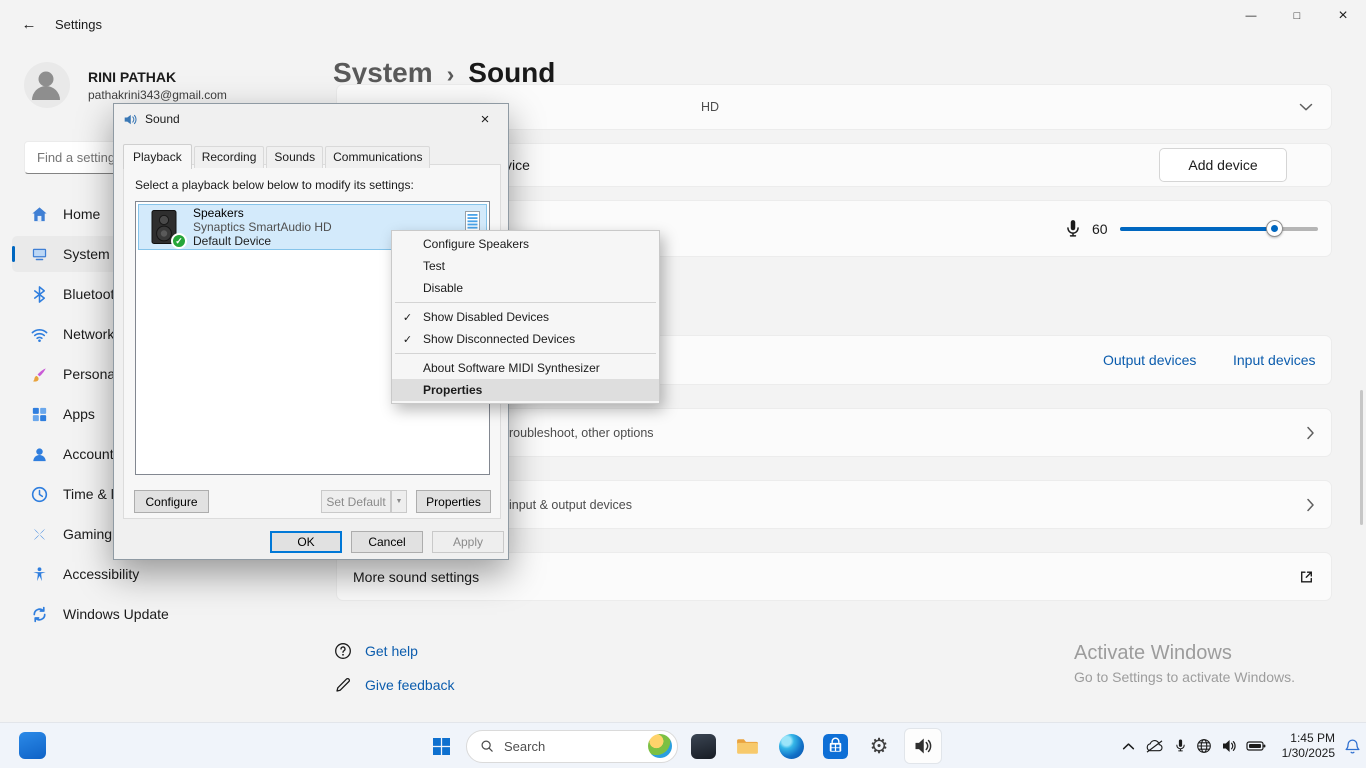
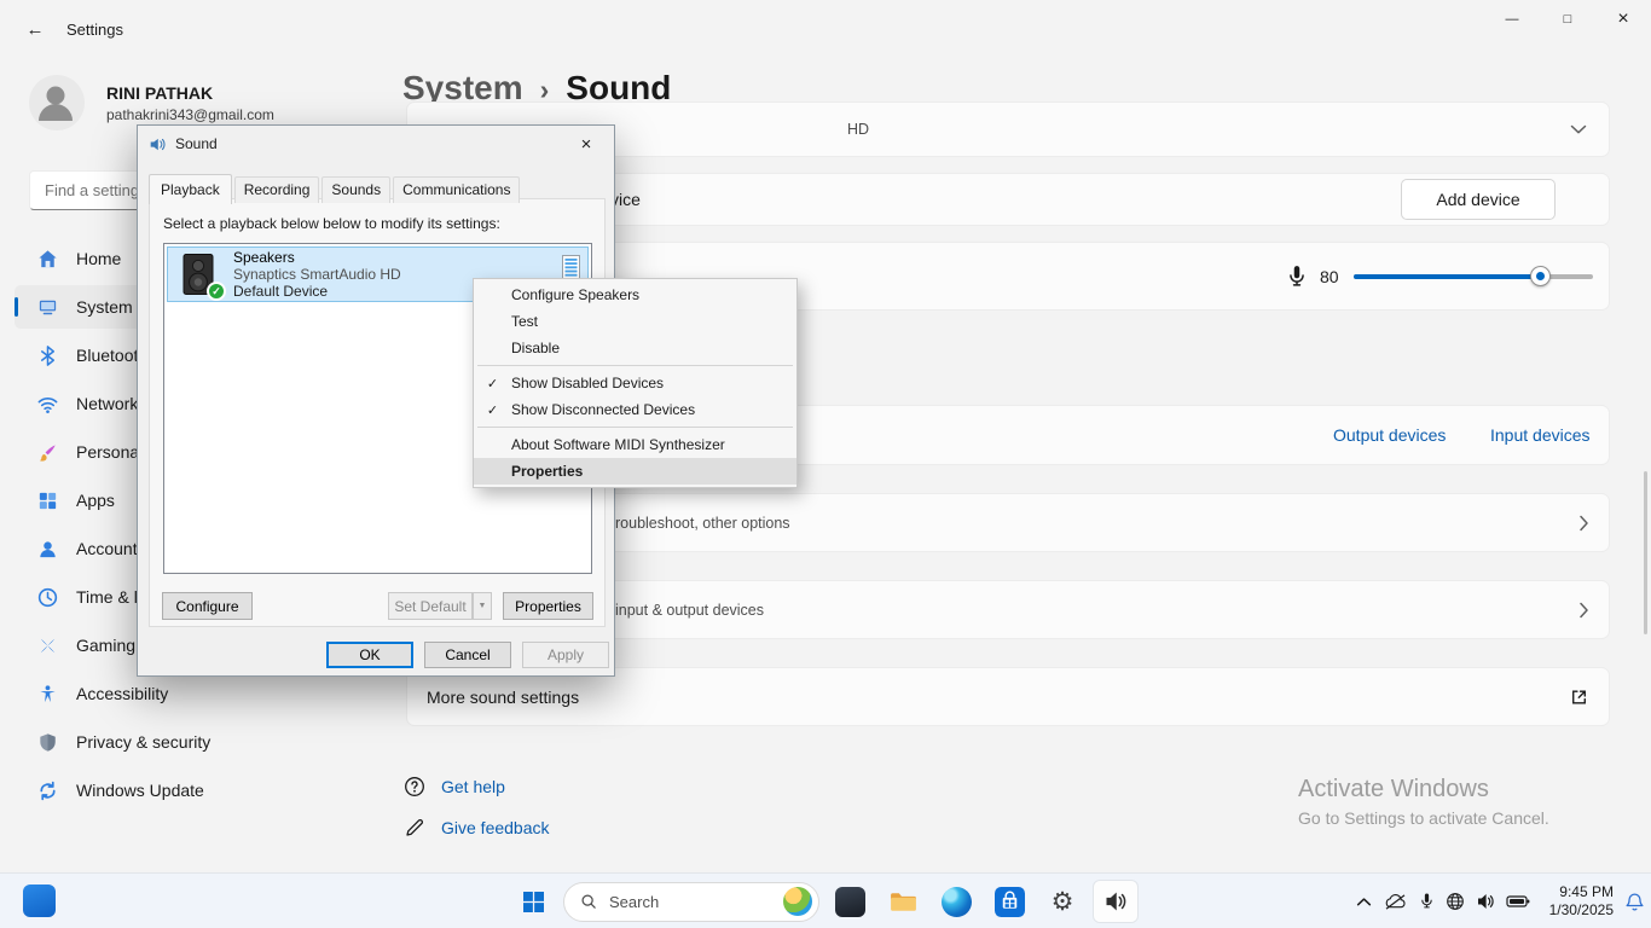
  ←
  Settings
  —
  □
  ×
  RINI PATHAK
  pathakrini343@gmail.com
  Find a setting
  Home
  System
  Bluetoo
  Network
  Persona
  Apps
  Account
  Time &
  Gaming
  Accessibility
+ Privacy & security
  Windows Update
  System
  ›
  Sound
  HD
  ice
  Add device
- 60
+ 80
  Output devices
  Input devices
  roubleshoot, other options
  input & output devices
  More sound settings
  Get help
  Give feedback
  Activate Windows
- Go to Settings to activate Windows.
+ Go to Settings to activate Cancel.
  Sound
  ×
  Playback
  Recording
  Sounds
  Communications
  Select a playback below below to modify its settings:
  ✓
  Speakers
  Synaptics SmartAudio HD
  Default Device
  Configure
  Set Default
  Properties
  OK
  Cancel
  Apply
  Configure Speakers
  Test
  Disable
  ✓
  Show Disabled Devices
  ✓
  Show Disconnected Devices
  About Software MIDI Synthesizer
  Properties
  Search
  ⚙
- 1:45 PM
+ 9:45 PM
  1/30/2025
